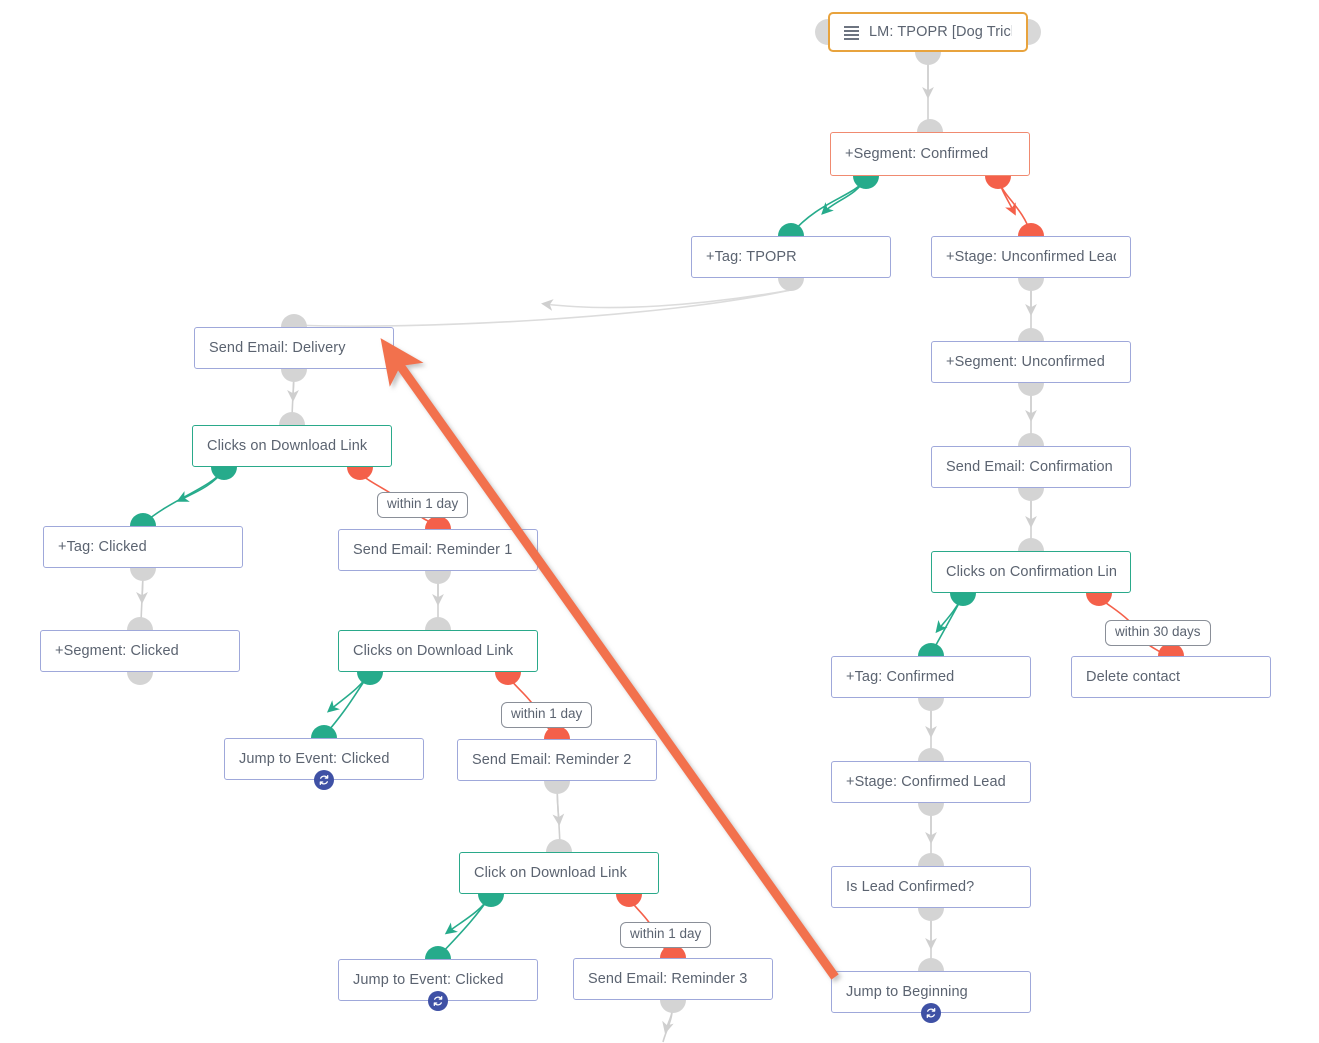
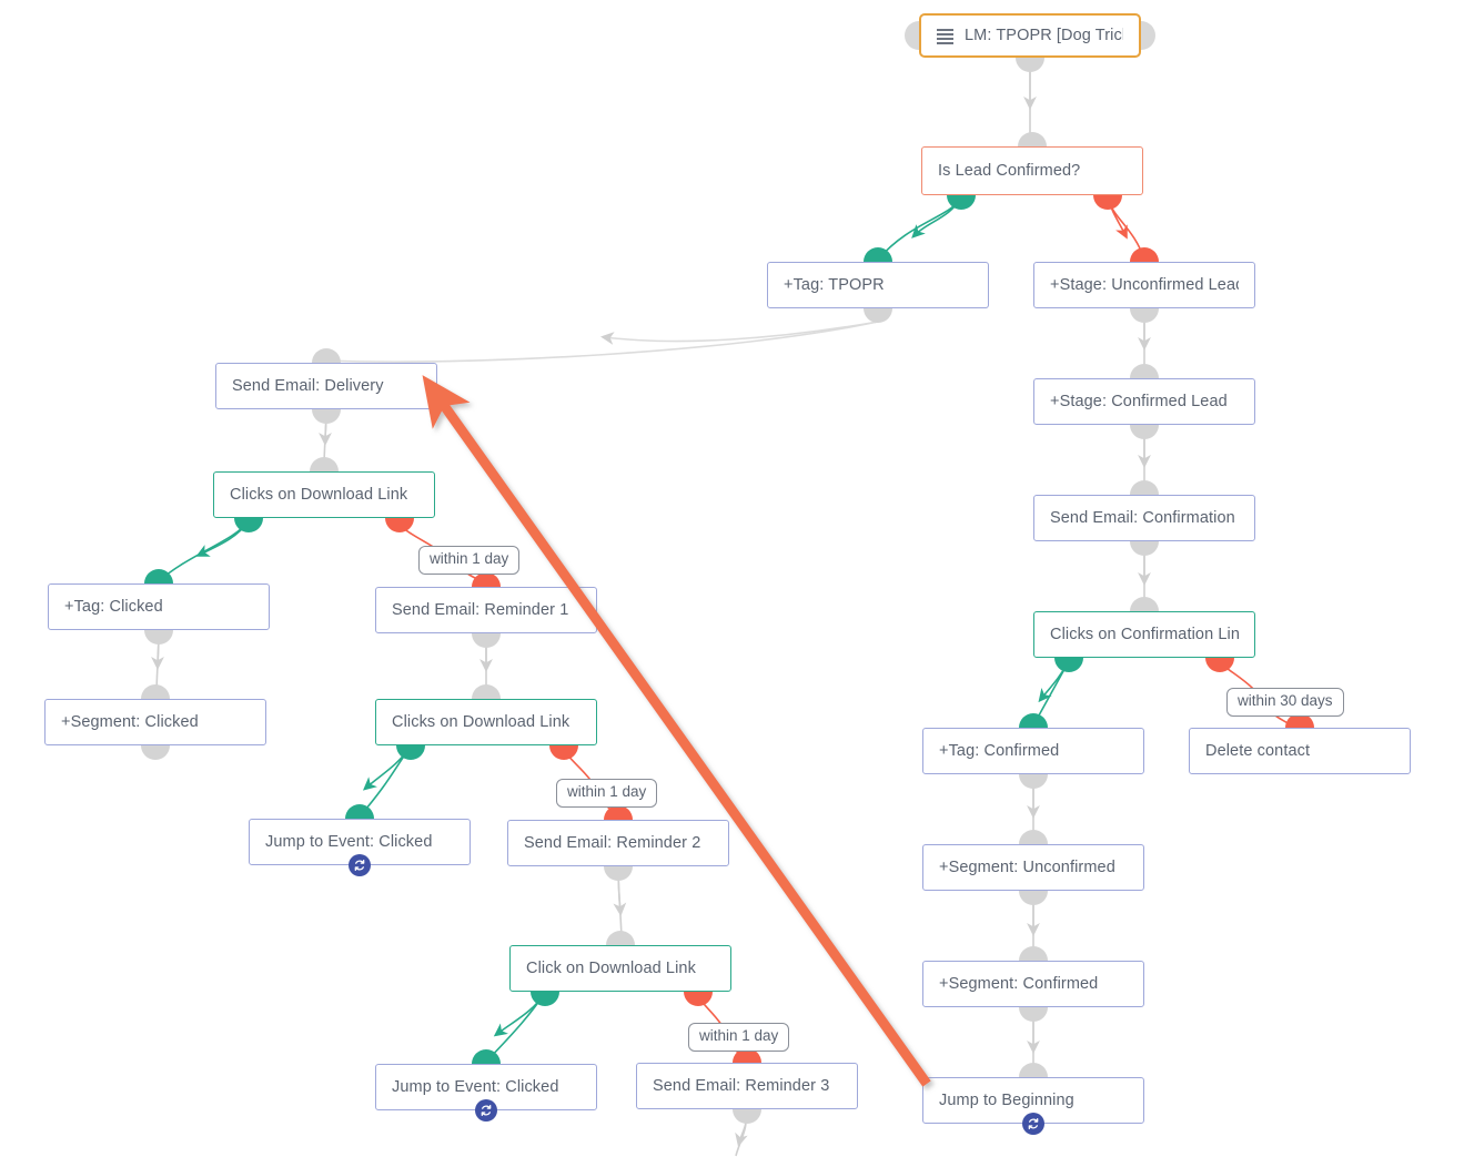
  LM: TPOPR [Dog Tric
- +Segment: Confirmed
+ Is Lead Confirmed?
  +Tag: TPOPR
  +Stage: Unconfirmed Lea
  Send Email: Delivery
- +Segment: Unconfirmed
+ +Stage: Confirmed Lead
  Clicks on Download Link
  Send Email: Confirmation
  +Tag: Clicked
  Send Email: Reminder 1
  Clicks on Confirmation Lin
  +Segment: Clicked
  Clicks on Download Link
  +Tag: Confirmed
  Delete contact
  Jump to Event: Clicked
  Send Email: Reminder 2
- +Stage: Confirmed Lead
+ +Segment: Unconfirmed
  Click on Download Link
- Is Lead Confirmed?
+ +Segment: Confirmed
  Jump to Event: Clicked
  Send Email: Reminder 3
  Jump to Beginning
  within 1 day
  within 30 days
  within 1 day
  within 1 day
